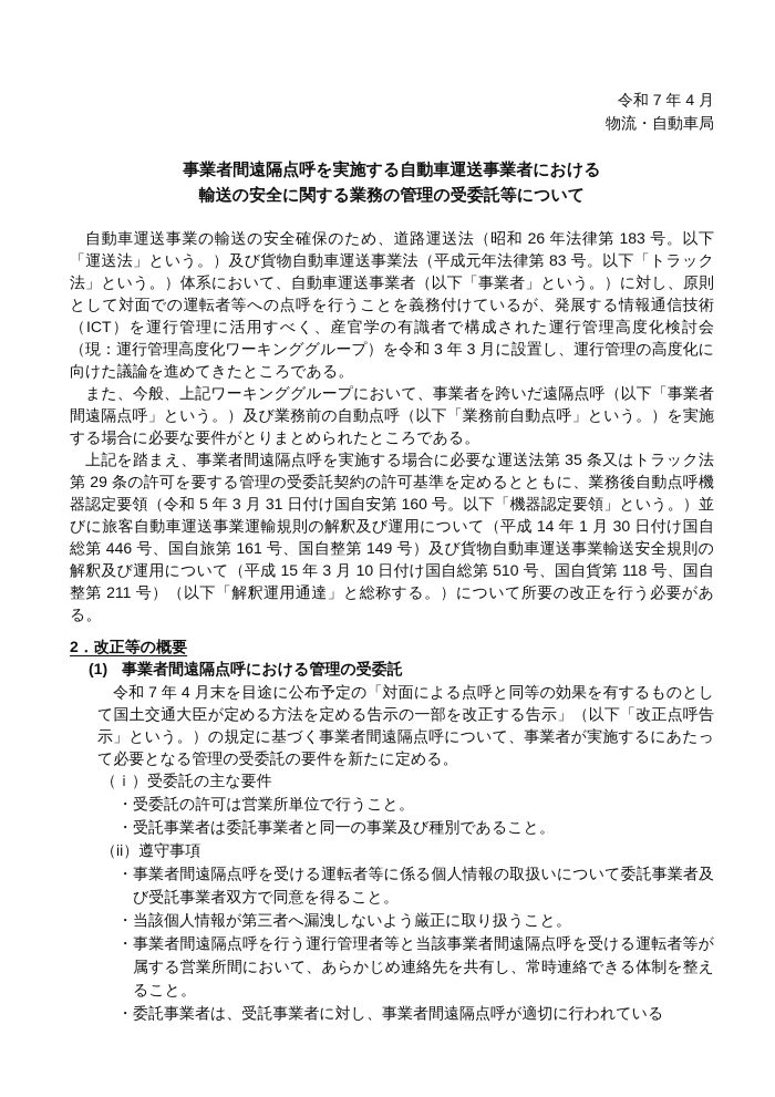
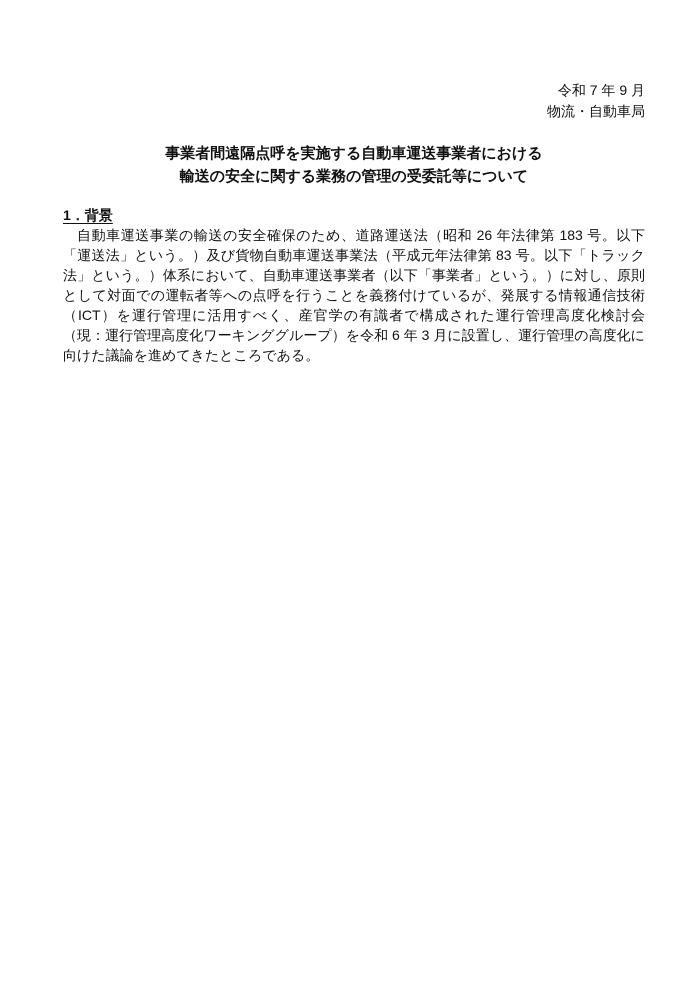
- 令和 7 年 4 月
+ 令和 7 年 9 月
  物流・自動車局
  事業者間遠隔点呼を実施する自動車運送事業者における
  輸送の安全に関する業務の管理の受委託等について
+ 1．背景
- 自動車運送事業の輸送の安全確保のため、道路運送法（昭和 26 年法律第 183 号。以下「運送法」という。）及び貨物自動車運送事業法（平成元年法律第 83 号。以下「トラック法」という。）体系において、自動車運送事業者（以下「事業者」という。）に対し、原則として対面での運転者等への点呼を行うことを義務付けているが、発展する情報通信技術（ICT）を運行管理に活用すべく、産官学の有識者で構成された運行管理高度化検討会（現：運行管理高度化ワーキンググループ）を令和 3 年 3 月に設置し、運行管理の高度化に向けた議論を進めてきたところである。
+ 自動車運送事業の輸送の安全確保のため、道路運送法（昭和 26 年法律第 183 号。以下「運送法」という。）及び貨物自動車運送事業法（平成元年法律第 83 号。以下「トラック法」という。）体系において、自動車運送事業者（以下「事業者」という。）に対し、原則として対面での運転者等への点呼を行うことを義務付けているが、発展する情報通信技術（ICT）を運行管理に活用すべく、産官学の有識者で構成された運行管理高度化検討会（現：運行管理高度化ワーキンググループ）を令和 6 年 3 月に設置し、運行管理の高度化に向けた議論を進めてきたところである。
- また、今般、上記ワーキンググループにおいて、事業者を跨いだ遠隔点呼（以下「事業者間遠隔点呼」という。）及び業務前の自動点呼（以下「業務前自動点呼」という。）を実施する場合に必要な要件がとりまとめられたところである。
- 上記を踏まえ、事業者間遠隔点呼を実施する場合に必要な運送法第 35 条又はトラック法第 29 条の許可を要する管理の受委託契約の許可基準を定めるとともに、業務後自動点呼機器認定要領（令和 5 年 3 月 31 日付け国自安第 160 号。以下「機器認定要領」という。）並びに旅客自動車運送事業運輸規則の解釈及び運用について（平成 14 年 1 月 30 日付け国自総第 446 号、国自旅第 161 号、国自整第 149 号）及び貨物自動車運送事業輸送安全規則の解釈及び運用について（平成 15 年 3 月 10 日付け国自総第 510 号、国自貨第 118 号、国自整第 211 号）（以下「解釈運用通達」と総称する。）について所要の改正を行う必要がある。
- 2．改正等の概要
- (1) 事業者間遠隔点呼における管理の受委託
- 令和 7 年 4 月末を目途に公布予定の「対面による点呼と同等の効果を有するものとして国土交通大臣が定める方法を定める告示の一部を改正する告示」（以下「改正点呼告示」という。）の規定に基づく事業者間遠隔点呼について、事業者が実施するにあたって必要となる管理の受委託の要件を新たに定める。
- （ｉ）受委託の主な要件
- ・受委託の許可は営業所単位で行うこと。
- ・受託事業者は委託事業者と同一の事業及び種別であること。
- （ii）遵守事項
- ・事業者間遠隔点呼を受ける運転者等に係る個人情報の取扱いについて委託事業者及び受託事業者双方で同意を得ること。
- ・当該個人情報が第三者へ漏洩しないよう厳正に取り扱うこと。
- ・事業者間遠隔点呼を行う運行管理者等と当該事業者間遠隔点呼を受ける運転者等が属する営業所間において、あらかじめ連絡先を共有し、常時連絡できる体制を整えること。
- ・委託事業者は、受託事業者に対し、事業者間遠隔点呼が適切に行われている
